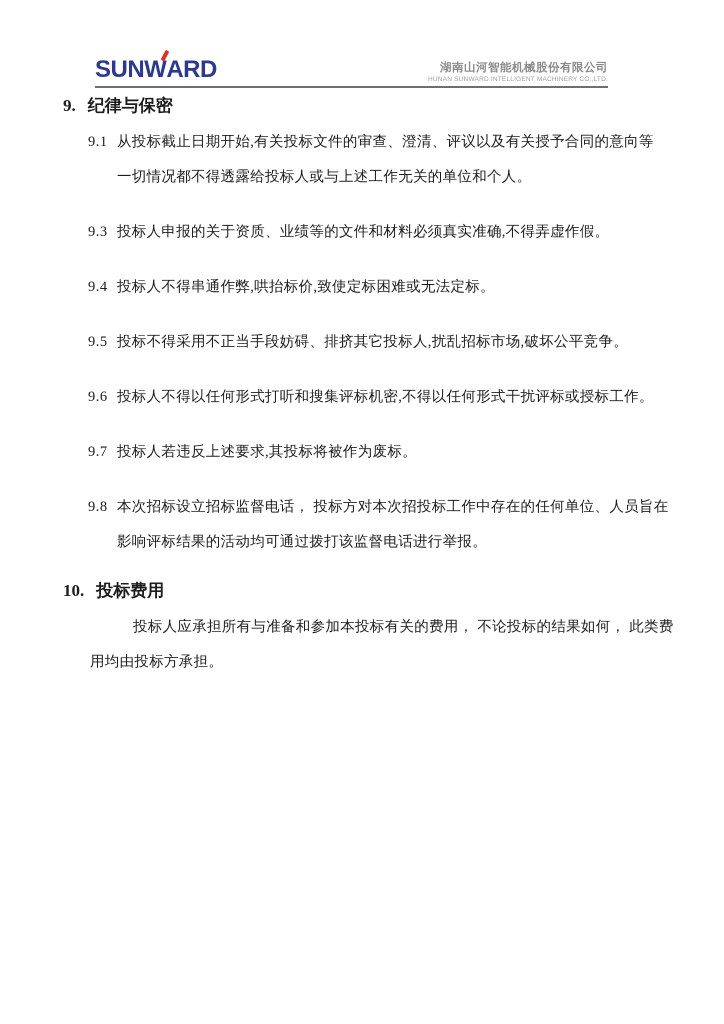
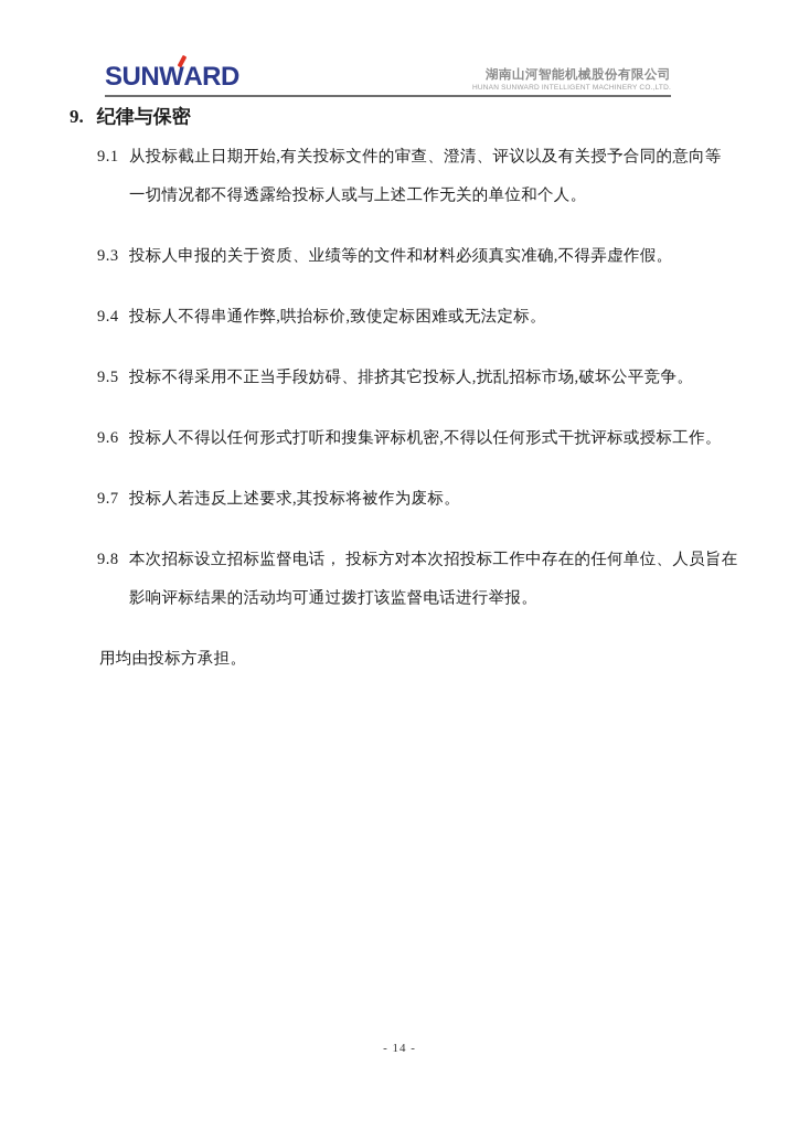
  SUNWARD
  湖南山河智能机械股份有限公司
  9.
  纪律与保密
  9.1
  从投标截止日期开始,有关投标文件的审查、澄清、评议以及有关授予合同的意向等
  一切情况都不得透露给投标人或与上述工作无关的单位和个人。
  9.3
  投标人申报的关于资质、业绩等的文件和材料必须真实准确,不得弄虚作假。
  9.4
  投标人不得串通作弊,哄抬标价,致使定标困难或无法定标。
  9.5
  投标不得采用不正当手段妨碍、排挤其它投标人,扰乱招标市场,破坏公平竞争。
  9.6
  投标人不得以任何形式打听和搜集评标机密,不得以任何形式干扰评标或授标工作。
  9.7
  投标人若违反上述要求,其投标将被作为废标。
  9.8
  本次招标设立招标监督电话， 投标方对本次招投标工作中存在的任何单位、人员旨在
  影响评标结果的活动均可通过拨打该监督电话进行举报。
- 10.
- 投标费用
- 投标人应承担所有与准备和参加本投标有关的费用， 不论投标的结果如何， 此类费
  用均由投标方承担。
+ - 14 -
